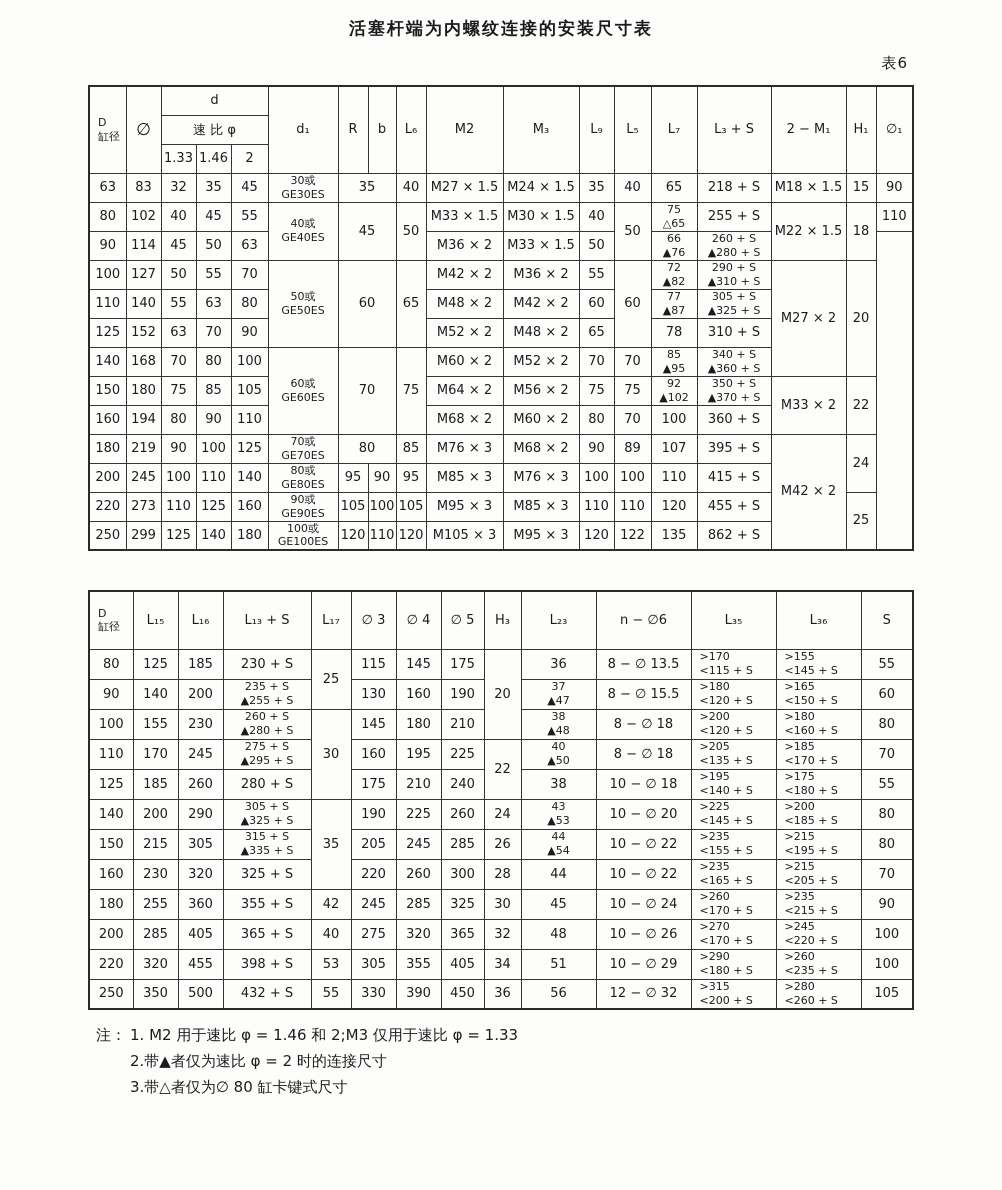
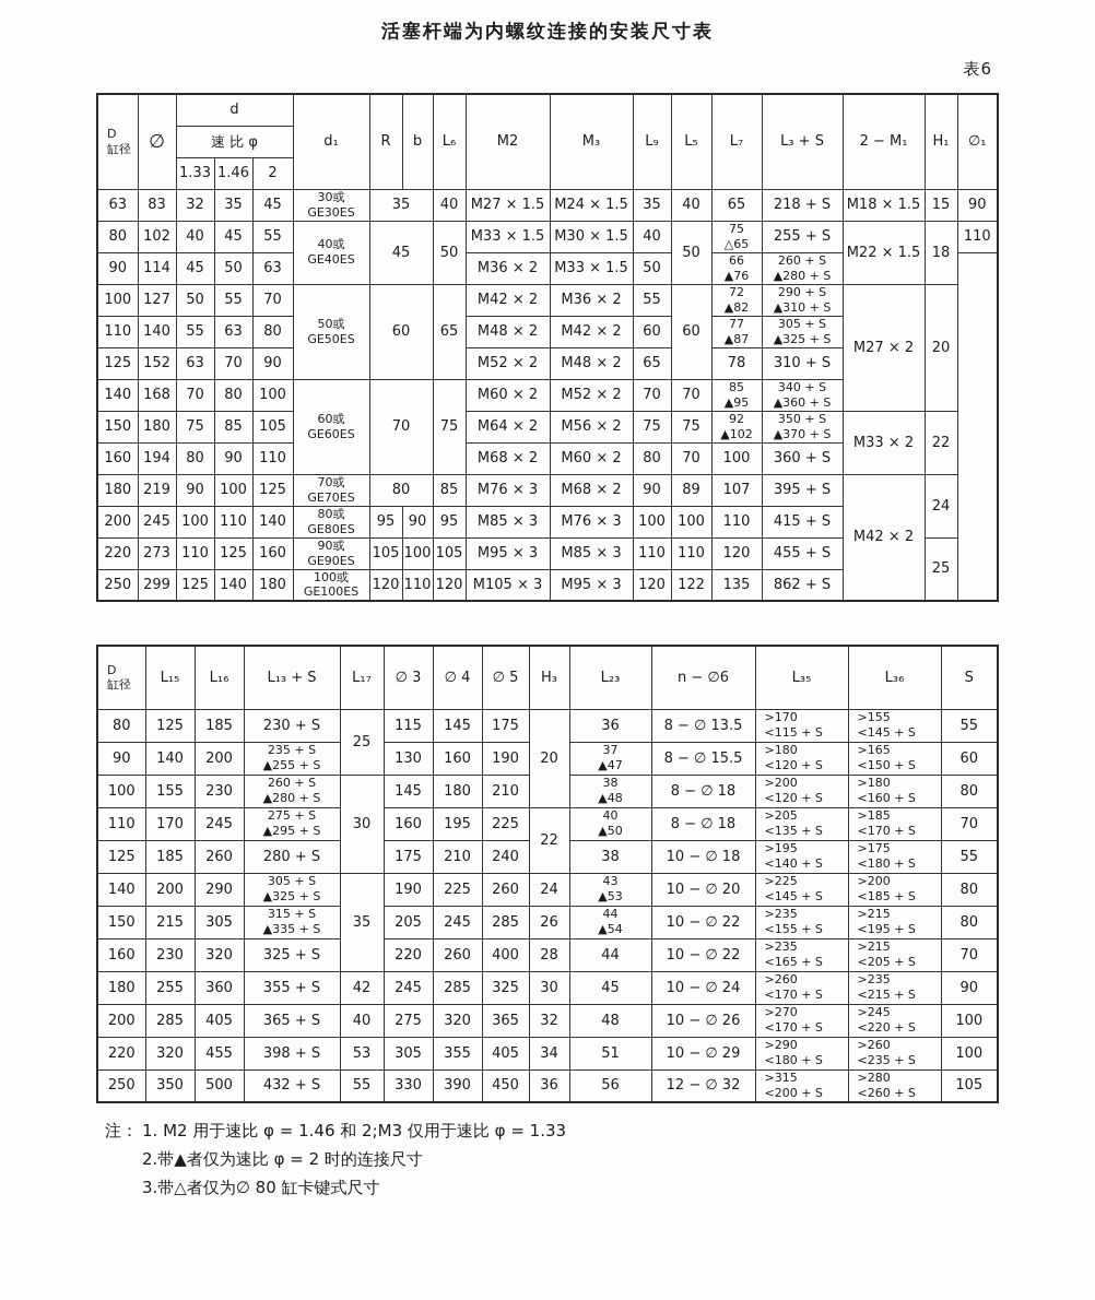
  活塞杆端为内螺纹连接的安装尺寸表
  表6
  D 缸径	∅	d	d₁	R	b	L₆	M2	M₃	L₉	L₅	L₇	L₃ + S	2 − M₁	H₁	∅₁
  速 比 φ
  1.33	1.46	2
  63	83	32	35	45	30或 GE30ES	35	40	M27 × 1.5	M24 × 1.5	35	40	65	218 + S	M18 × 1.5	15	90
  80	102	40	45	55	40或 GE40ES	45	50	M33 × 1.5	M30 × 1.5	40	50	75 △65	255 + S	M22 × 1.5	18	110
  90	114	45	50	63	M36 × 2	M33 × 1.5	50	66 ▲76	260 + S ▲280 + S
  100	127	50	55	70	50或 GE50ES	60	65	M42 × 2	M36 × 2	55	60	72 ▲82	290 + S ▲310 + S	M27 × 2	20
  110	140	55	63	80	M48 × 2	M42 × 2	60	77 ▲87	305 + S ▲325 + S
  125	152	63	70	90	M52 × 2	M48 × 2	65	78	310 + S
  140	168	70	80	100	60或 GE60ES	70	75	M60 × 2	M52 × 2	70	70	85 ▲95	340 + S ▲360 + S
  150	180	75	85	105	M64 × 2	M56 × 2	75	75	92 ▲102	350 + S ▲370 + S	M33 × 2	22
  160	194	80	90	110	M68 × 2	M60 × 2	80	70	100	360 + S
  180	219	90	100	125	70或 GE70ES	80	85	M76 × 3	M68 × 2	90	89	107	395 + S	M42 × 2	24
  200	245	100	110	140	80或 GE80ES	95	90	95	M85 × 3	M76 × 3	100	100	110	415 + S
  220	273	110	125	160	90或 GE90ES	105	100	105	M95 × 3	M85 × 3	110	110	120	455 + S	25
  250	299	125	140	180	100或 GE100ES	120	110	120	M105 × 3	M95 × 3	120	122	135	862 + S
  D 缸径	L₁₅	L₁₆	L₁₃ + S	L₁₇	∅ 3	∅ 4	∅ 5	H₃	L₂₃	n − ∅6	L₃₅	L₃₆	S
  80	125	185	230 + S	25	115	145	175	20	36	8 − ∅ 13.5	>170 <115 + S	>155 <145 + S	55
  90	140	200	235 + S ▲255 + S	130	160	190	37 ▲47	8 − ∅ 15.5	>180 <120 + S	>165 <150 + S	60
  100	155	230	260 + S ▲280 + S	30	145	180	210	38 ▲48	8 − ∅ 18	>200 <120 + S	>180 <160 + S	80
  110	170	245	275 + S ▲295 + S	160	195	225	22	40 ▲50	8 − ∅ 18	>205 <135 + S	>185 <170 + S	70
  125	185	260	280 + S	175	210	240	38	10 − ∅ 18	>195 <140 + S	>175 <180 + S	55
  140	200	290	305 + S ▲325 + S	35	190	225	260	24	43 ▲53	10 − ∅ 20	>225 <145 + S	>200 <185 + S	80
  150	215	305	315 + S ▲335 + S	205	245	285	26	44 ▲54	10 − ∅ 22	>235 <155 + S	>215 <195 + S	80
- 160	230	320	325 + S	220	260	300	28	44	10 − ∅ 22	>235 <165 + S	>215 <205 + S	70
+ 160	230	320	325 + S	220	260	400	28	44	10 − ∅ 22	>235 <165 + S	>215 <205 + S	70
  180	255	360	355 + S	42	245	285	325	30	45	10 − ∅ 24	>260 <170 + S	>235 <215 + S	90
  200	285	405	365 + S	40	275	320	365	32	48	10 − ∅ 26	>270 <170 + S	>245 <220 + S	100
  220	320	455	398 + S	53	305	355	405	34	51	10 − ∅ 29	>290 <180 + S	>260 <235 + S	100
  250	350	500	432 + S	55	330	390	450	36	56	12 − ∅ 32	>315 <200 + S	>280 <260 + S	105
  注：
  1. M2 用于速比 φ = 1.46 和 2;M3 仅用于速比 φ = 1.33
  2.带▲者仅为速比 φ = 2 时的连接尺寸
  3.带△者仅为∅ 80 缸卡键式尺寸
